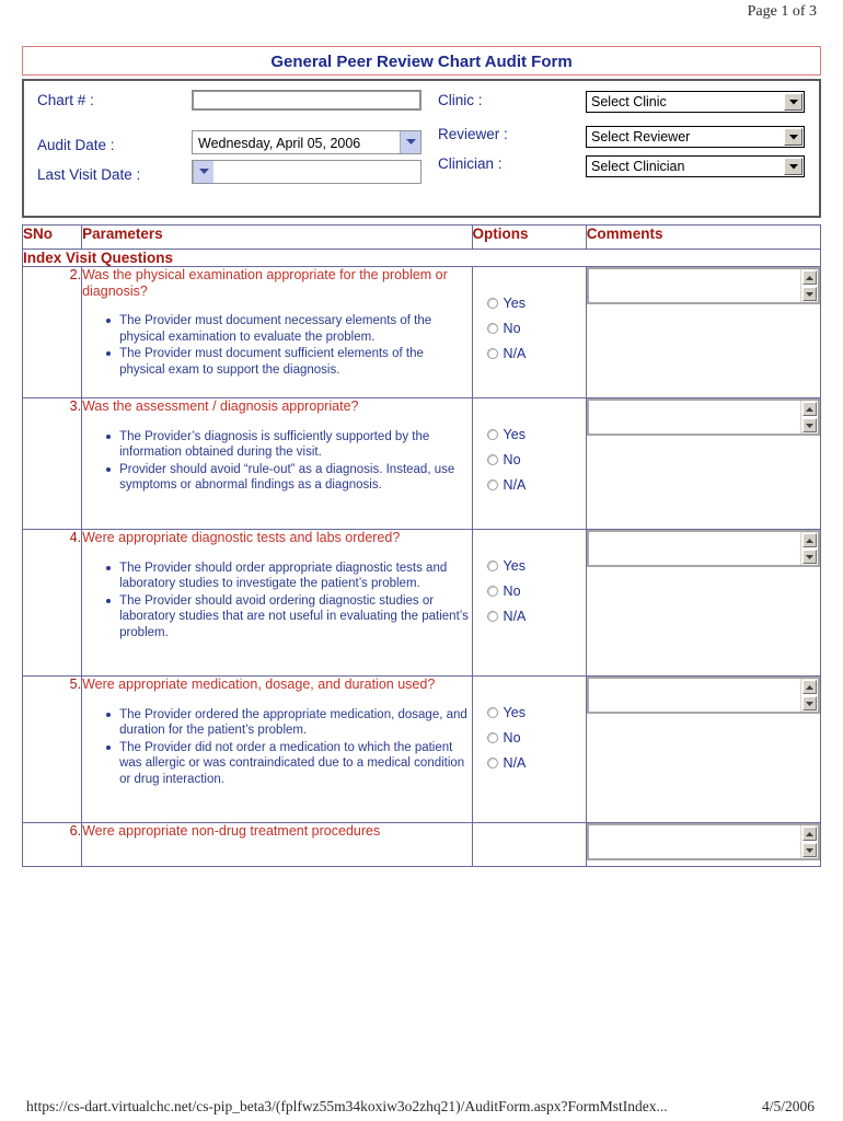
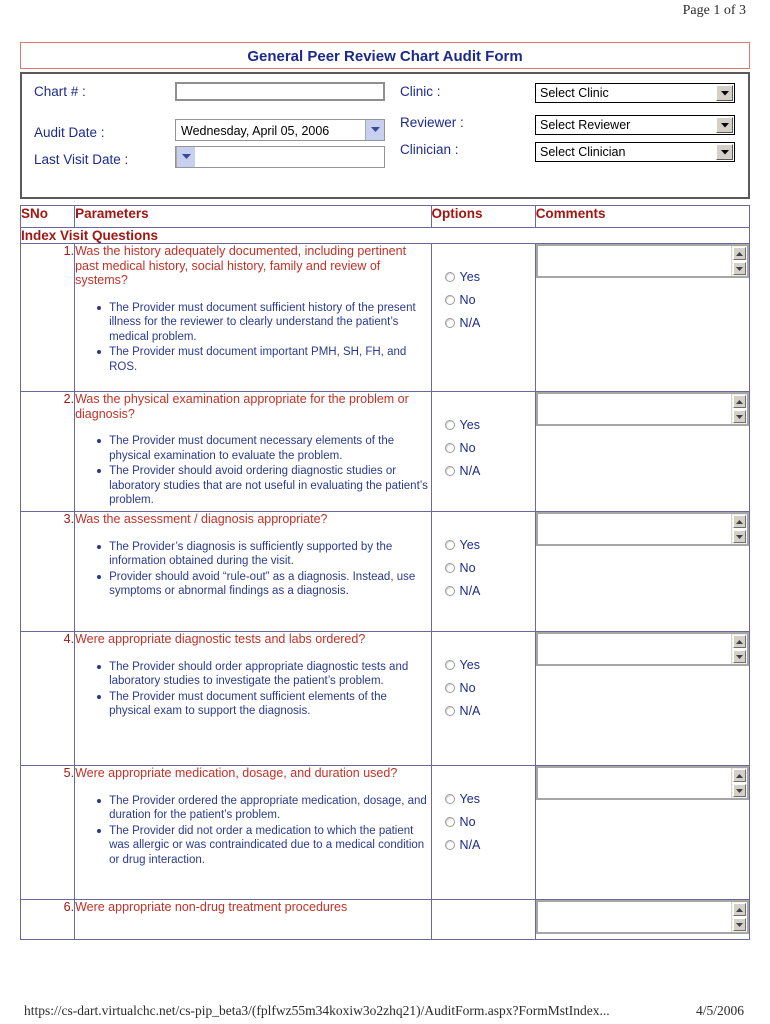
  Page 1 of 3
  General Peer Review Chart Audit Form
  Chart # :
  Audit Date :
  Wednesday, April 05, 2006
  Last Visit Date :
  Clinic :
  Select Clinic
  Reviewer :
  Select Reviewer
  Clinician :
  Select Clinician
  SNo	Parameters	Options	Comments
  Index Visit Questions
+ 1.	Was the history adequately documented, including pertinent past medical history, social history, family and review of systems?The Provider must document sufficient history of the present illness for the reviewer to clearly understand the patient’s medical problem.The Provider must document important PMH, SH, FH, and ROS.	YesNoN/A
- 2.	Was the physical examination appropriate for the problem or diagnosis?The Provider must document necessary elements of the physical examination to evaluate the problem.The Provider must document sufficient elements of the physical exam to support the diagnosis.	YesNoN/A
+ 2.	Was the physical examination appropriate for the problem or diagnosis?The Provider must document necessary elements of the physical examination to evaluate the problem.The Provider should avoid ordering diagnostic studies or laboratory studies that are not useful in evaluating the patient’s problem.	YesNoN/A
  3.	Was the assessment / diagnosis appropriate?The Provider’s diagnosis is sufficiently supported by the information obtained during the visit.Provider should avoid “rule-out” as a diagnosis. Instead, use symptoms or abnormal findings as a diagnosis.	YesNoN/A
- 4.	Were appropriate diagnostic tests and labs ordered?The Provider should order appropriate diagnostic tests and laboratory studies to investigate the patient’s problem.The Provider should avoid ordering diagnostic studies or laboratory studies that are not useful in evaluating the patient’s problem.	YesNoN/A
+ 4.	Were appropriate diagnostic tests and labs ordered?The Provider should order appropriate diagnostic tests and laboratory studies to investigate the patient’s problem.The Provider must document sufficient elements of the physical exam to support the diagnosis.	YesNoN/A
  5.	Were appropriate medication, dosage, and duration used?The Provider ordered the appropriate medication, dosage, and duration for the patient’s problem.The Provider did not order a medication to which the patient was allergic or was contraindicated due to a medical condition or drug interaction.	YesNoN/A
  6.	Were appropriate non-drug treatment procedures
  https://cs-dart.virtualchc.net/cs-pip_beta3/(fplfwz55m34koxiw3o2zhq21)/AuditForm.aspx?FormMstIndex...
  4/5/2006
